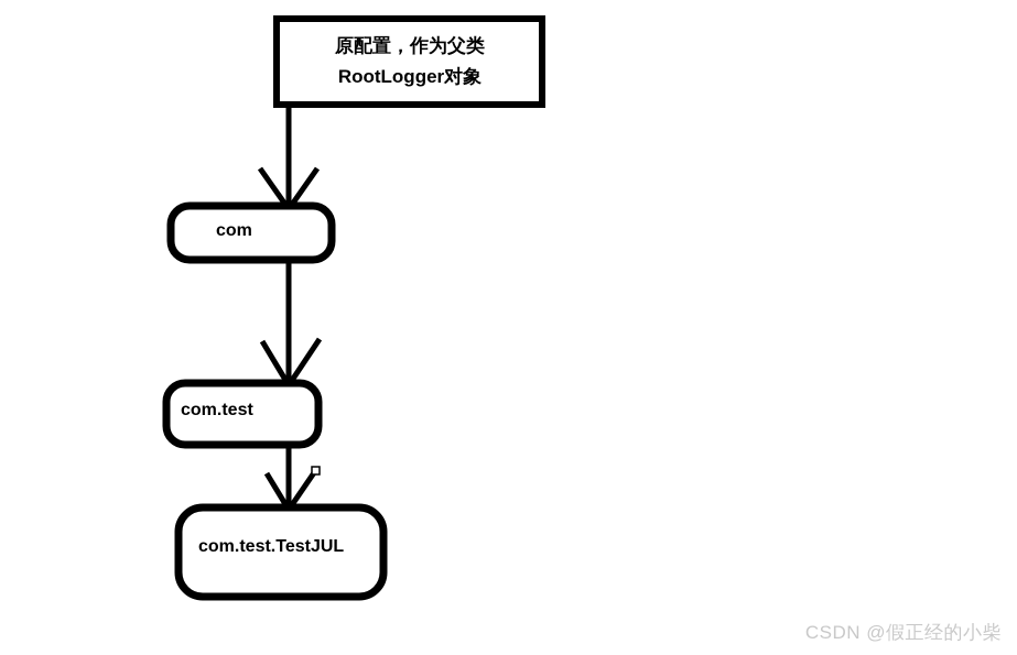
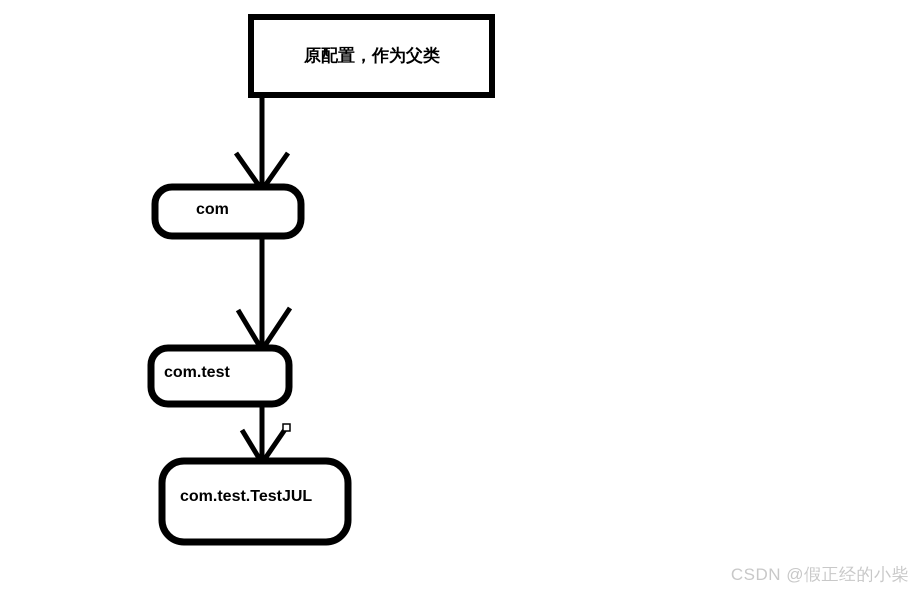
  原配置，作为父类
- RootLogger对象
  com
  com.test
  com.test.TestJUL
  CSDN @假正经的小柴
